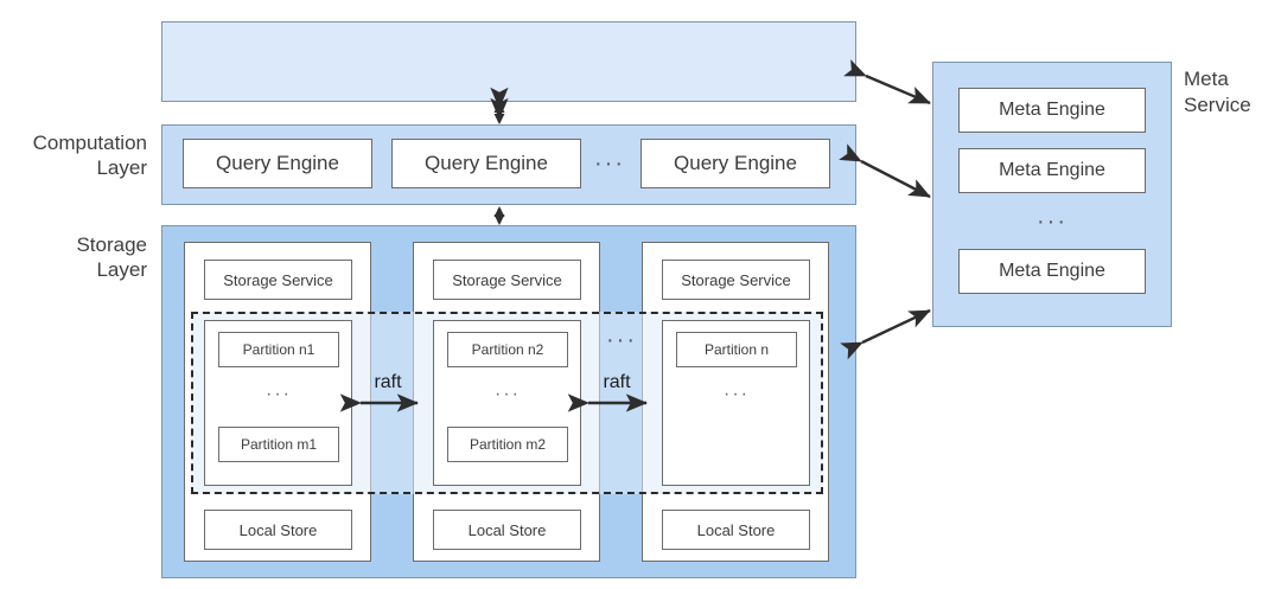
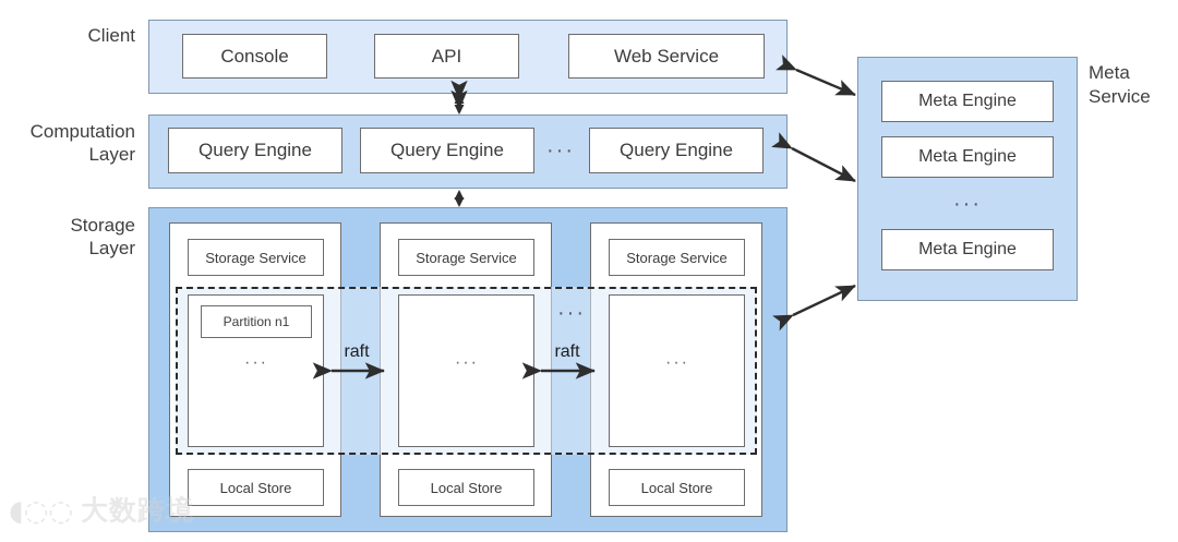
+ Client
  Computation
  Layer
  Storage
  Layer
+ Console
+ API
+ Web Service
  Query Engine
  Query Engine
  ···
  Query Engine
  Storage Service
  Local Store
  Storage Service
  Local Store
  Storage Service
  Local Store
  Partition n1
  ···
- Partition m1
- Partition n2
  ···
- Partition m2
- Partition n
  ···
  ···
  raft
  raft
  Meta Engine
  Meta Engine
  ···
  Meta Engine
  Meta
  Service
+ ◖◌◌
+ 大数跨境
